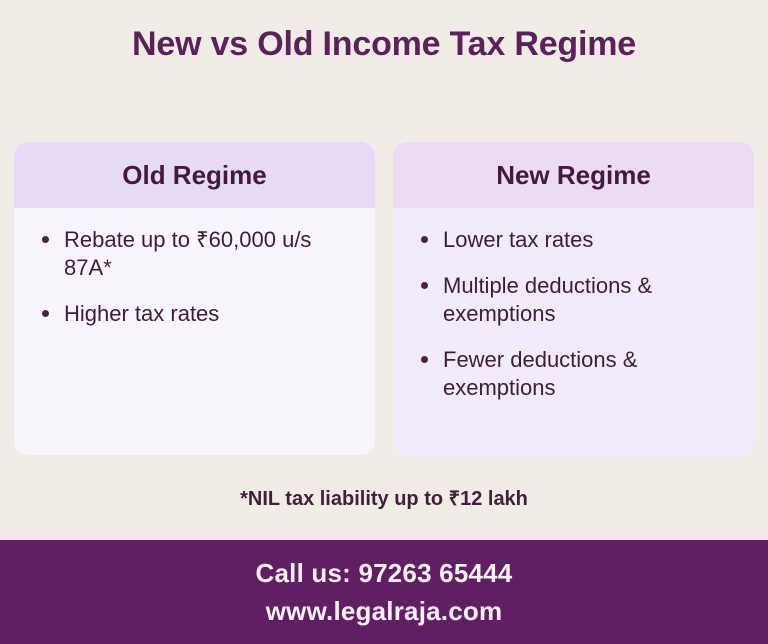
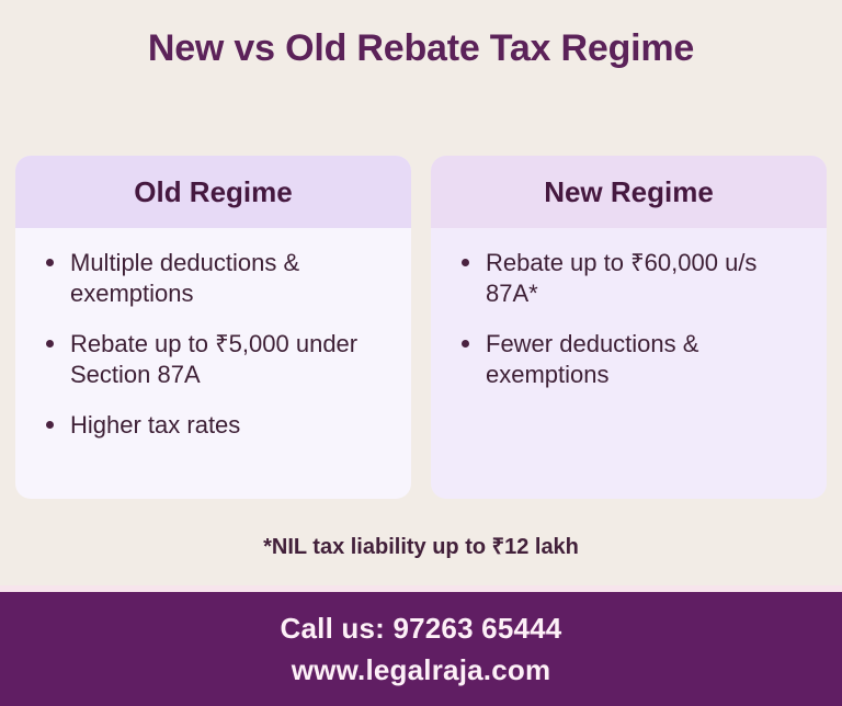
- New vs Old Income Tax Regime
+ New vs Old Rebate Tax Regime
  Old Regime
- Rebate up to ₹60,000 u/s 87A*
+ Multiple deductions & exemptions
+ Rebate up to ₹5,000 under Section 87A
  Higher tax rates
  New Regime
- Lower tax rates
- Multiple deductions & exemptions
+ Rebate up to ₹60,000 u/s 87A*
  Fewer deductions & exemptions
  *NIL tax liability up to ₹12 lakh
  Call us: 97263 65444
  www.legalraja.com
